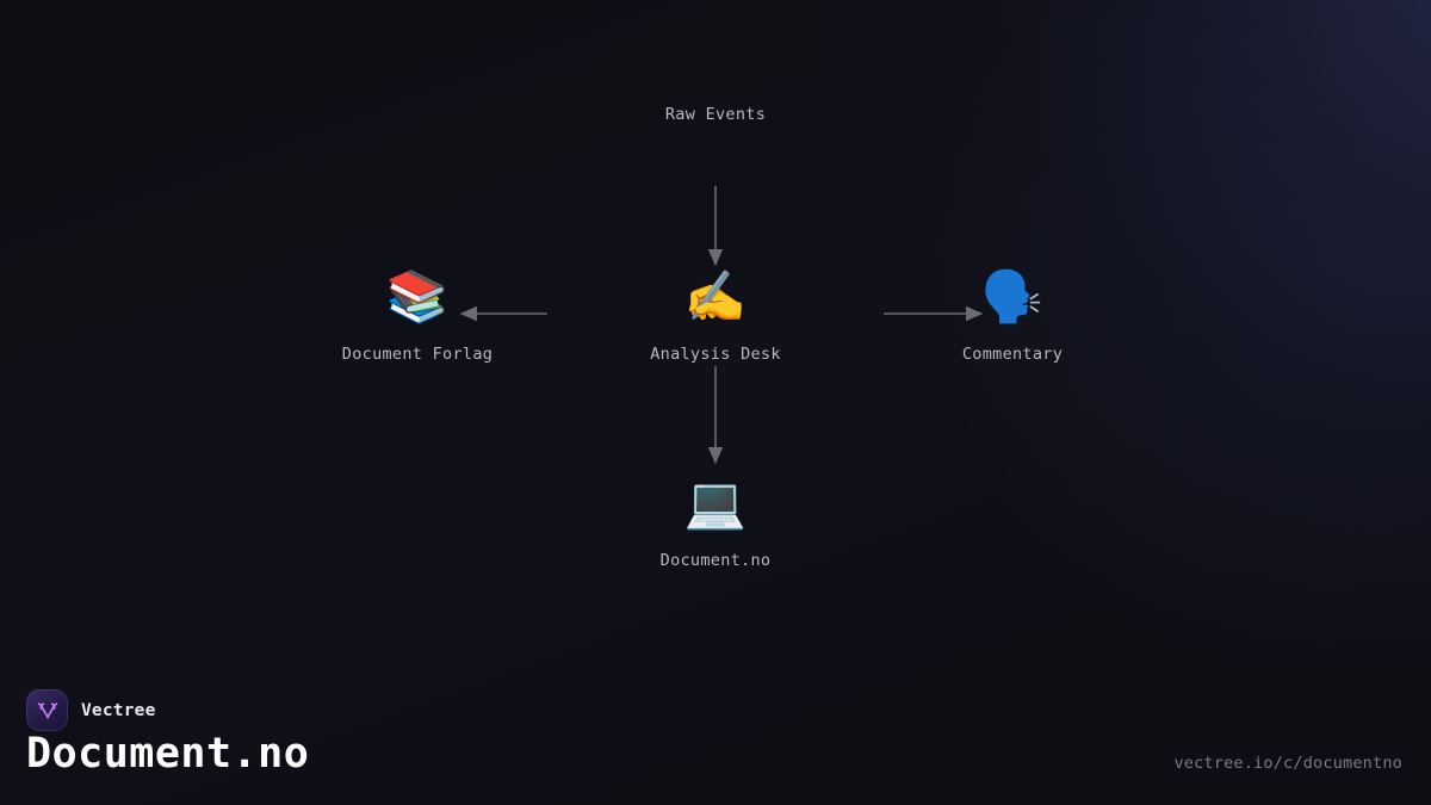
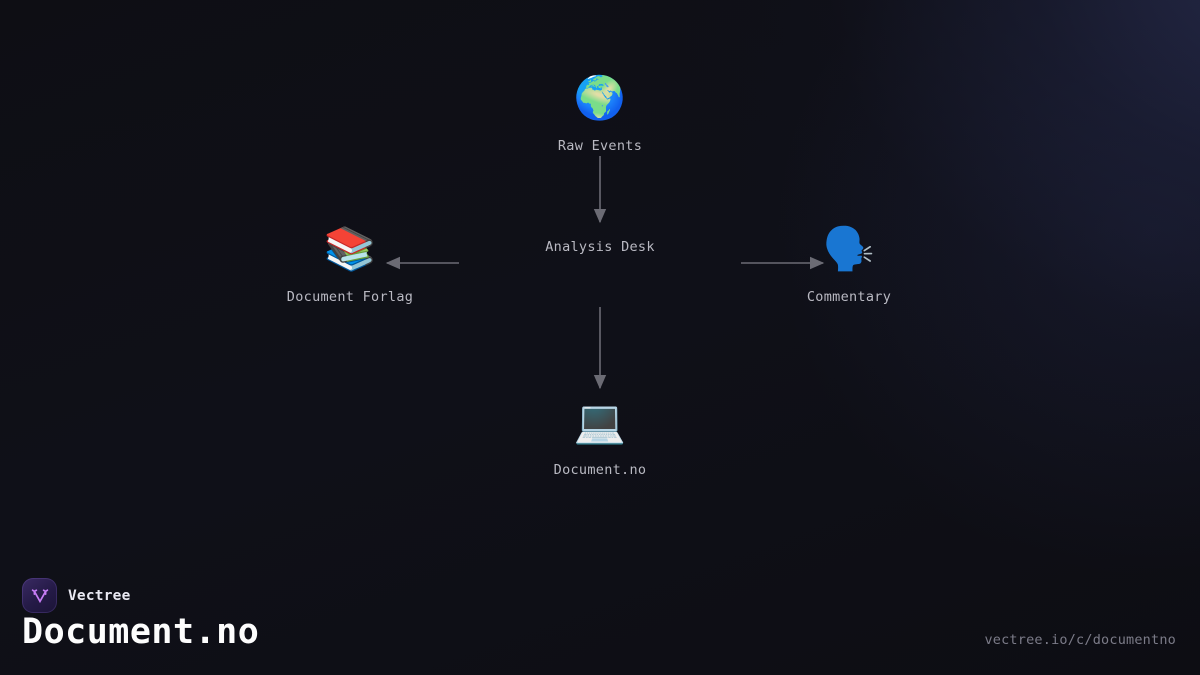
+ 🌍
  Raw Events
  📚
  Document Forlag
- ✍️
  Analysis Desk
  🗣️
  Commentary
  💻
  Document.no
  Vectree
  Document.no
  vectree.io/c/documentno
